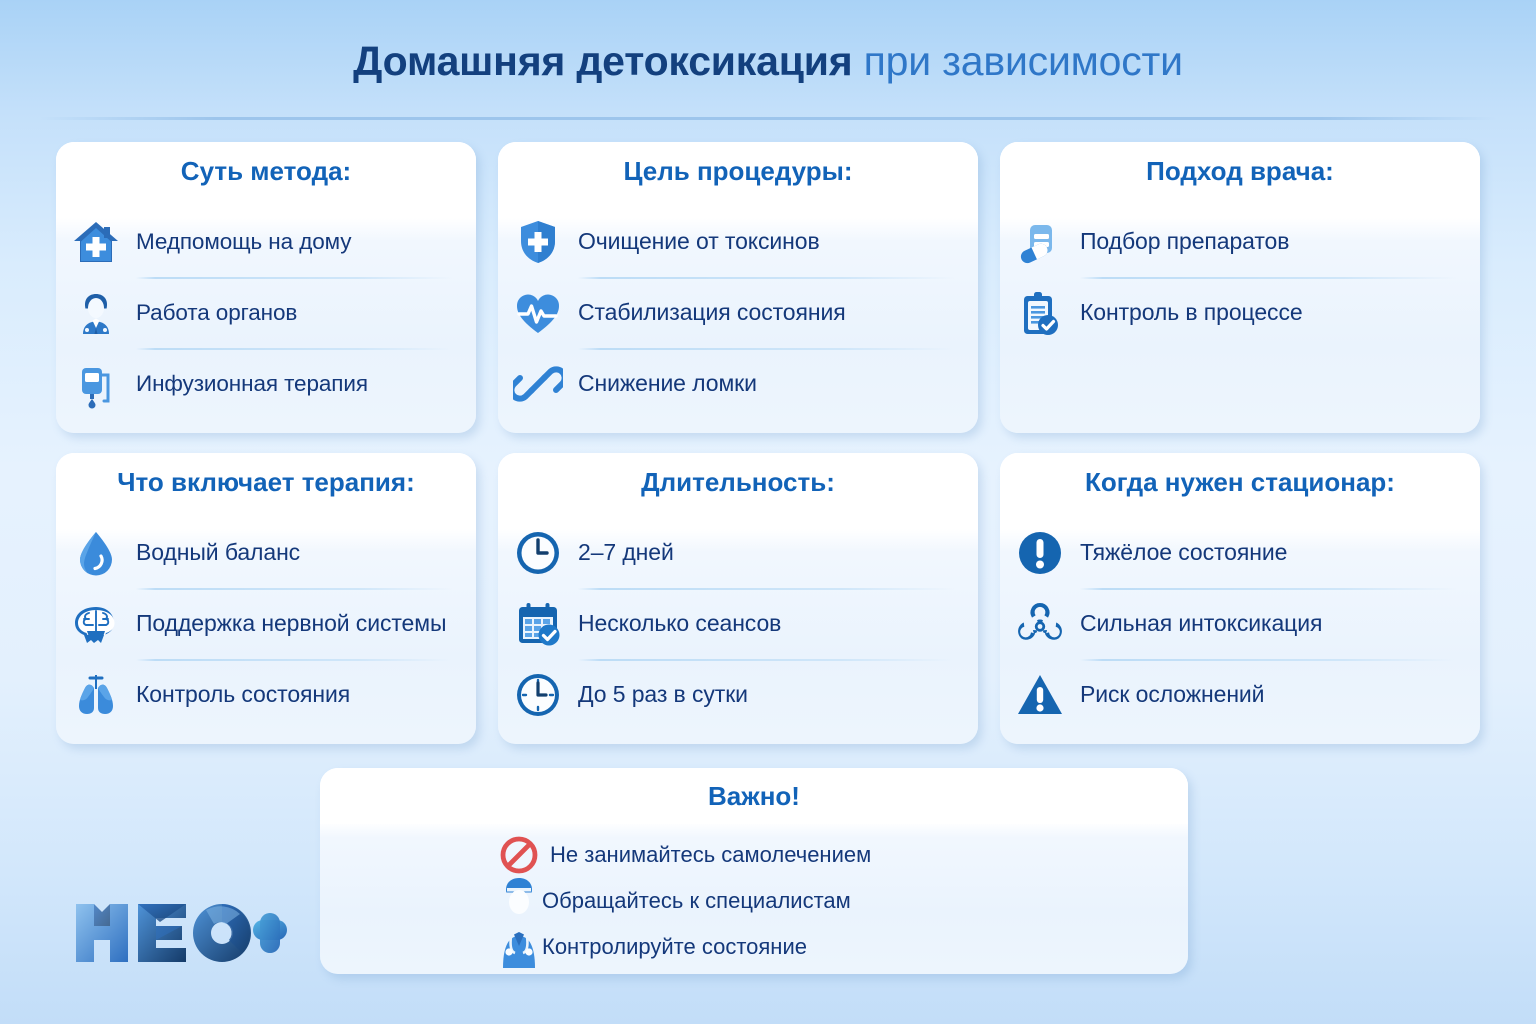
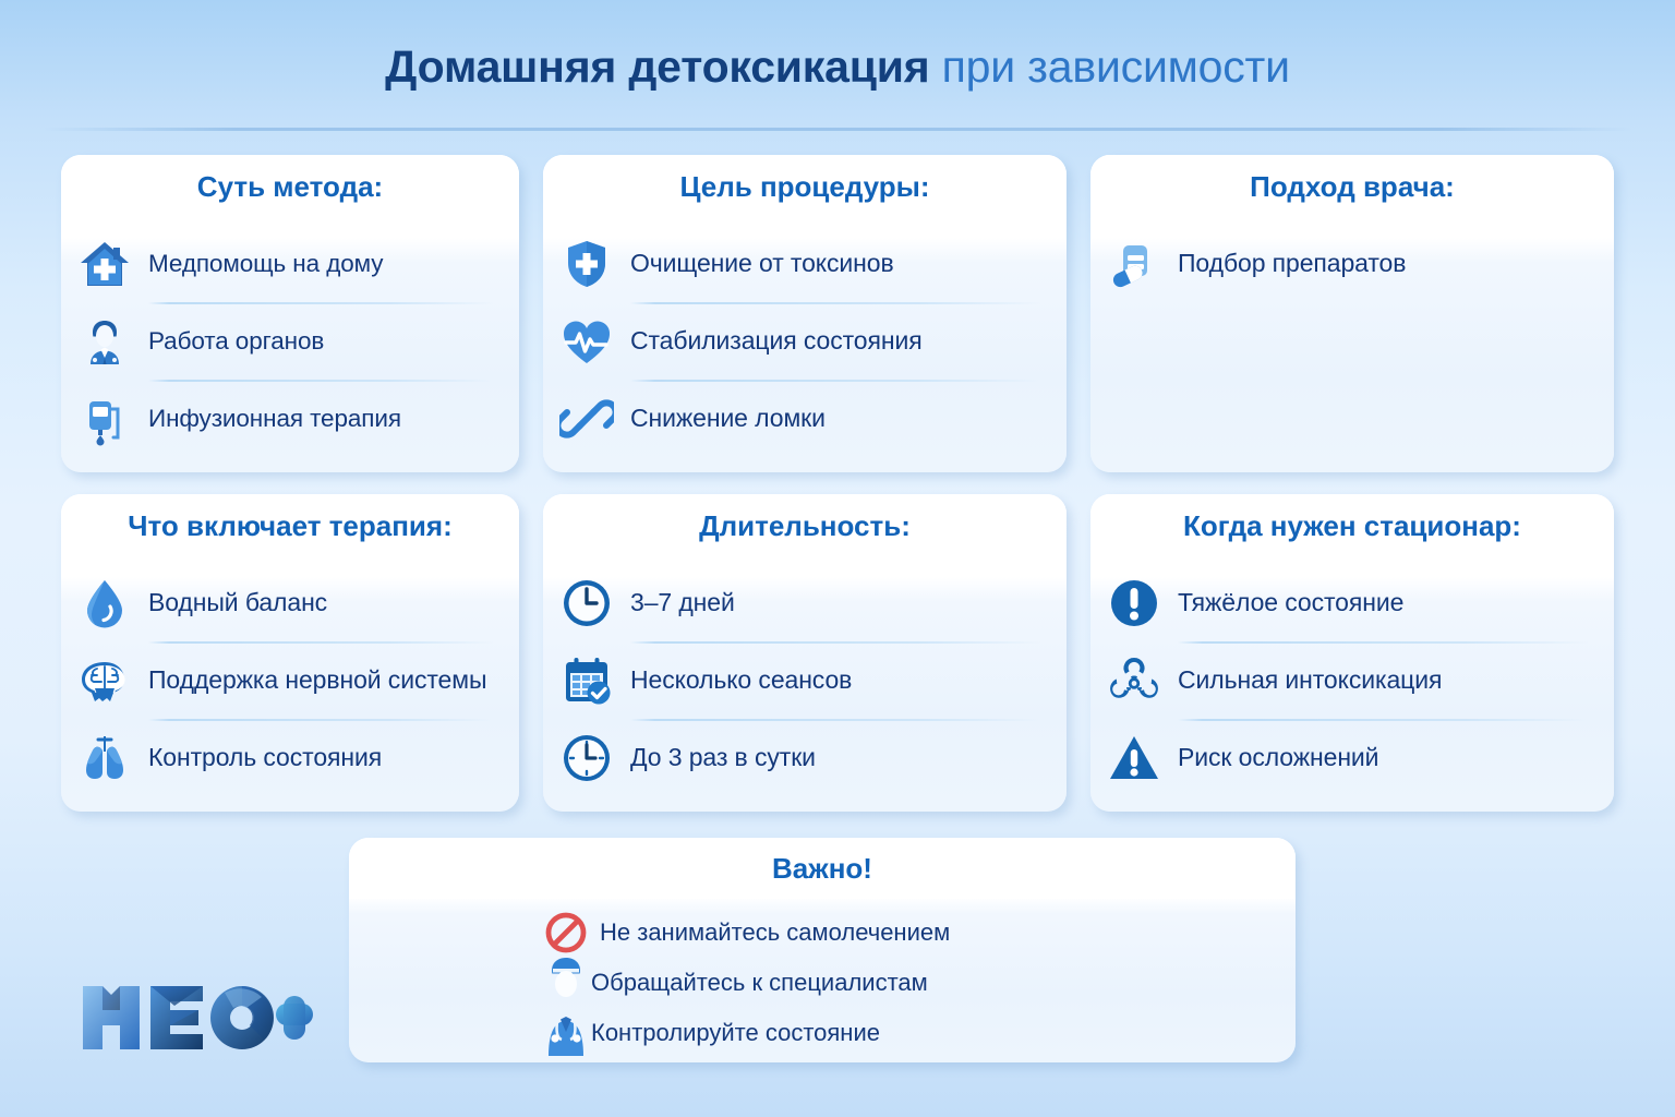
  Домашняя детоксикация при зависимости
  Суть метода:
  Медпомощь на дому
  Работа органов
  Инфузионная терапия
  Цель процедуры:
  Очищение от токсинов
  Стабилизация состояния
  Снижение ломки
  Подход врача:
  Подбор препаратов
- Контроль в процессе
  Что включает терапия:
  Водный баланс
  Поддержка нервной системы
  Контроль состояния
  Длительность:
- 2–7 дней
+ 3–7 дней
  Несколько сеансов
- До 5 раз в сутки
+ До 3 раз в сутки
  Когда нужен стационар:
  Тяжёлое состояние
  Сильная интоксикация
  Риск осложнений
  Важно!
  Не занимайтесь самолечением
  Обращайтесь к специалистам
  Контролируйте состояние
